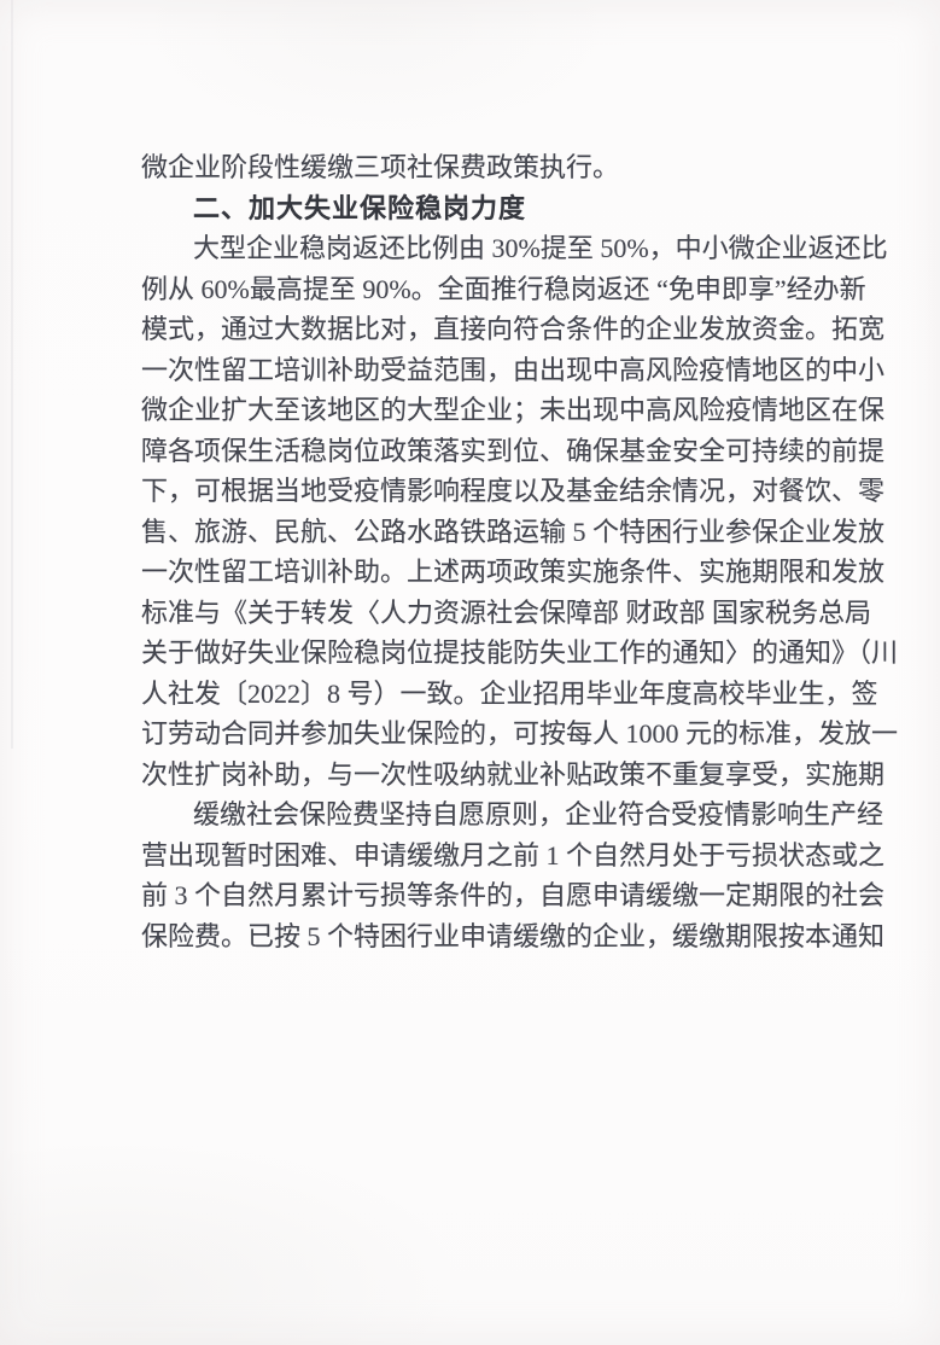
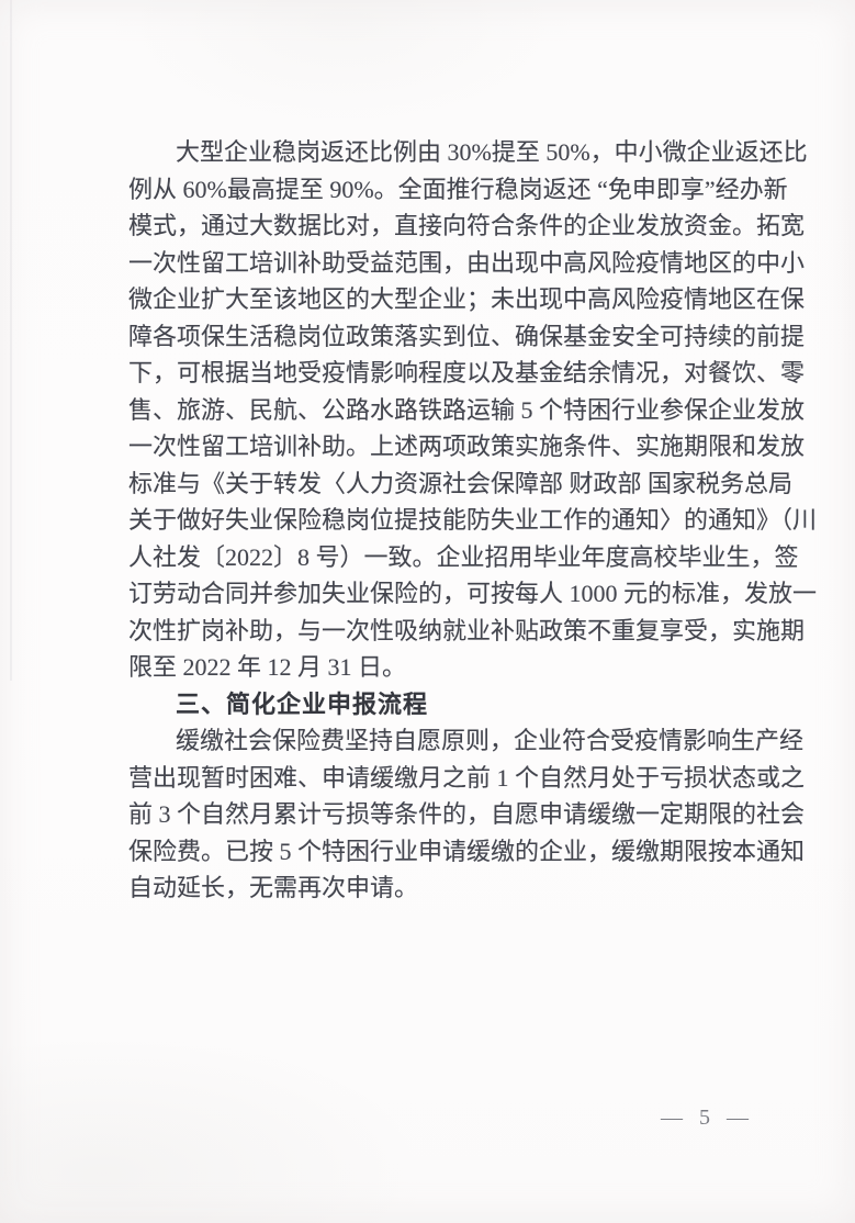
- 微企业阶段性缓缴三项社保费政策执行。
- 二、加大失业保险稳岗力度
  大型企业稳岗返还比例由 30%提至 50%，中小微企业返还
  例从 60%最高提至 90%。全面推行稳岗返还 “免申即享”经
  模式，通过大数据比对，直接向符合条件的企业发放资金
  一次性留工培训补助受益范围，由出现中高风险疫情地区
  微企业扩大至该地区的大型企业；未出现中高风险疫情地
  障各项保生活稳岗位政策落实到位、确保基金安全可持续
  下，可根据当地受疫情影响程度以及基金结余情况，对餐
  售、旅游、民航、公路水路铁路运输 5 个特困行业参保企
  一次性留工培训补助。上述两项政策实施条件、实施期限
  标准与《关于转发〈人力资源社会保障部 财政部 国家税
  关于做好失业保险稳岗位提技能防失业工作的通知〉的通
  人社发〔2022〕8 号）一致。企业招用毕业年度高校毕业
  订劳动合同并参加失业保险的，可按每人 1000 元的标准
  次性扩岗补助，与一次性吸纳就业补贴政策不重复享受，
+ 限至 2022 年 12 月 31 日。
+ 三、简化企业申报流程
  缓缴社会保险费坚持自愿原则，企业符合受疫情影响生产
  营出现暂时困难、申请缓缴月之前 1 个自然月处于亏损状
  前 3 个自然月累计亏损等条件的，自愿申请缓缴一定期限
  保险费。已按 5 个特困行业申请缓缴的企业，缓缴期限按
+ 自动延长，无需再次申请。
+ — 5 —
